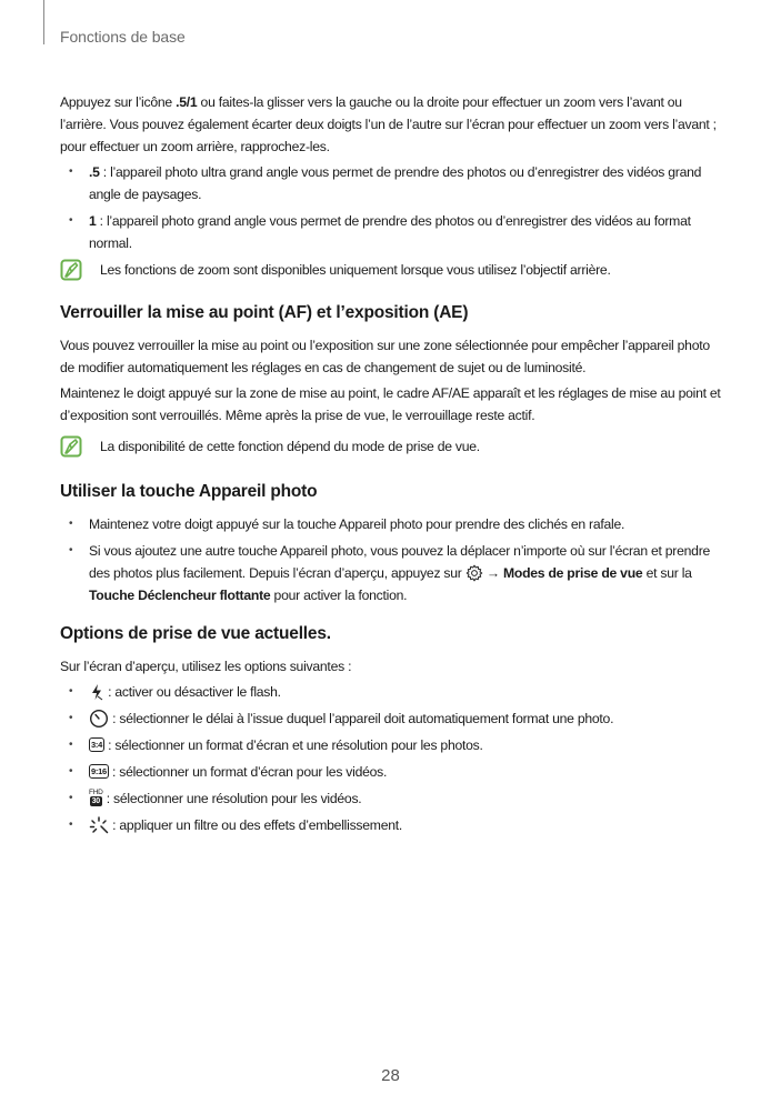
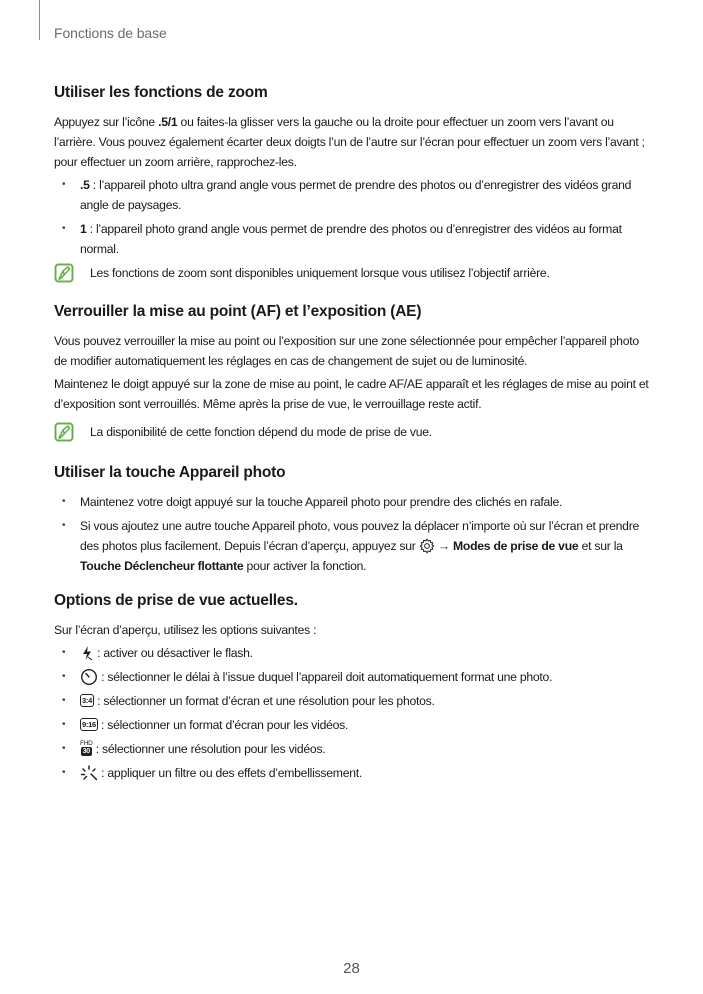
  Fonctions de base
+ Utiliser les fonctions de zoom
  Appuyez sur l’icône .5/1 ou faites-la glisser vers la gauche ou la droite pour effectuer un zoom vers l’avant ou l’arrière. Vous pouvez également écarter deux doigts l’un de l’autre sur l’écran pour effectuer un zoom vers l’avant ; pour effectuer un zoom arrière, rapprochez-les.
  •
  .5 : l’appareil photo ultra grand angle vous permet de prendre des photos ou d’enregistrer des vidéos grand angle de paysages.
  •
  1 : l’appareil photo grand angle vous permet de prendre des photos ou d’enregistrer des vidéos au format normal.
  Les fonctions de zoom sont disponibles uniquement lorsque vous utilisez l’objectif arrière.
  Verrouiller la mise au point (AF) et l’exposition (AE)
  Vous pouvez verrouiller la mise au point ou l’exposition sur une zone sélectionnée pour empêcher l’appareil photo de modifier automatiquement les réglages en cas de changement de sujet ou de luminosité.
  Maintenez le doigt appuyé sur la zone de mise au point, le cadre AF/AE apparaît et les réglages de mise au point et d’exposition sont verrouillés. Même après la prise de vue, le verrouillage reste actif.
  La disponibilité de cette fonction dépend du mode de prise de vue.
  Utiliser la touche Appareil photo
  •
  Maintenez votre doigt appuyé sur la touche Appareil photo pour prendre des clichés en rafale.
  •
  Si vous ajoutez une autre touche Appareil photo, vous pouvez la déplacer n’importe où sur l’écran et prendre des photos plus facilement. Depuis l’écran d’aperçu, appuyez sur → Modes de prise de vue et sur la Touche Déclencheur flottante pour activer la fonction.
  Options de prise de vue actuelles.
  Sur l’écran d’aperçu, utilisez les options suivantes :
  •
  : activer ou désactiver le flash.
  •
  : sélectionner le délai à l’issue duquel l’appareil doit automatiquement format une photo.
  •
  3:4 : sélectionner un format d’écran et une résolution pour les photos.
  •
  9:16 : sélectionner un format d’écran pour les vidéos.
  •
  : sélectionner une résolution pour les vidéos.
  •
  : appliquer un filtre ou des effets d’embellissement.
  28
